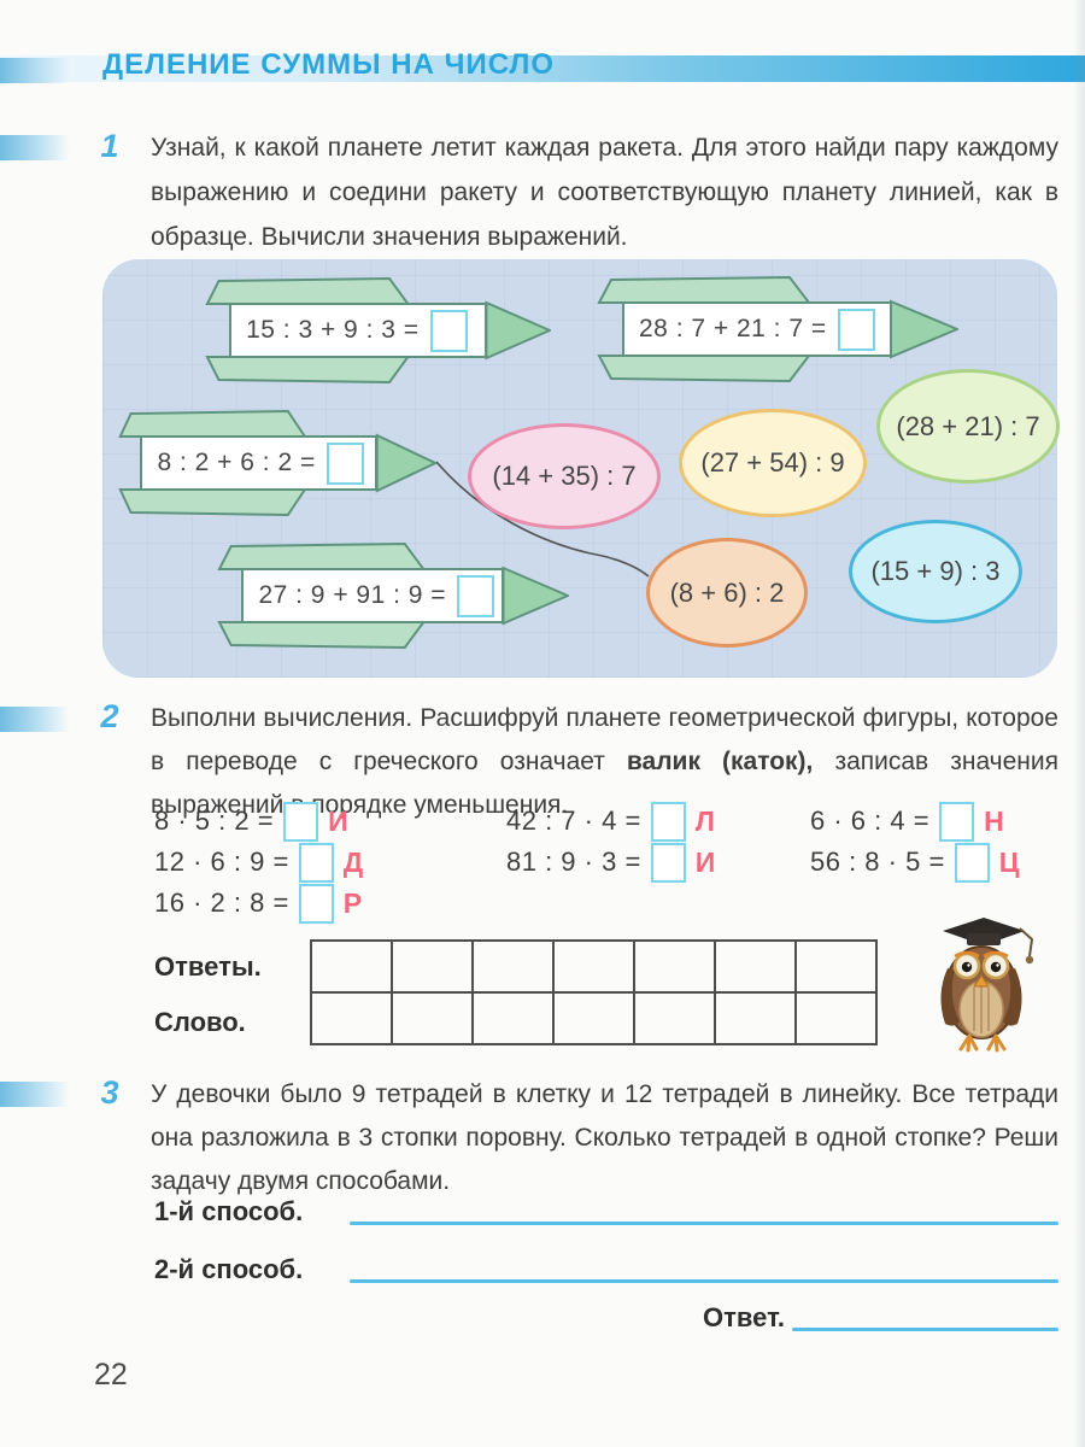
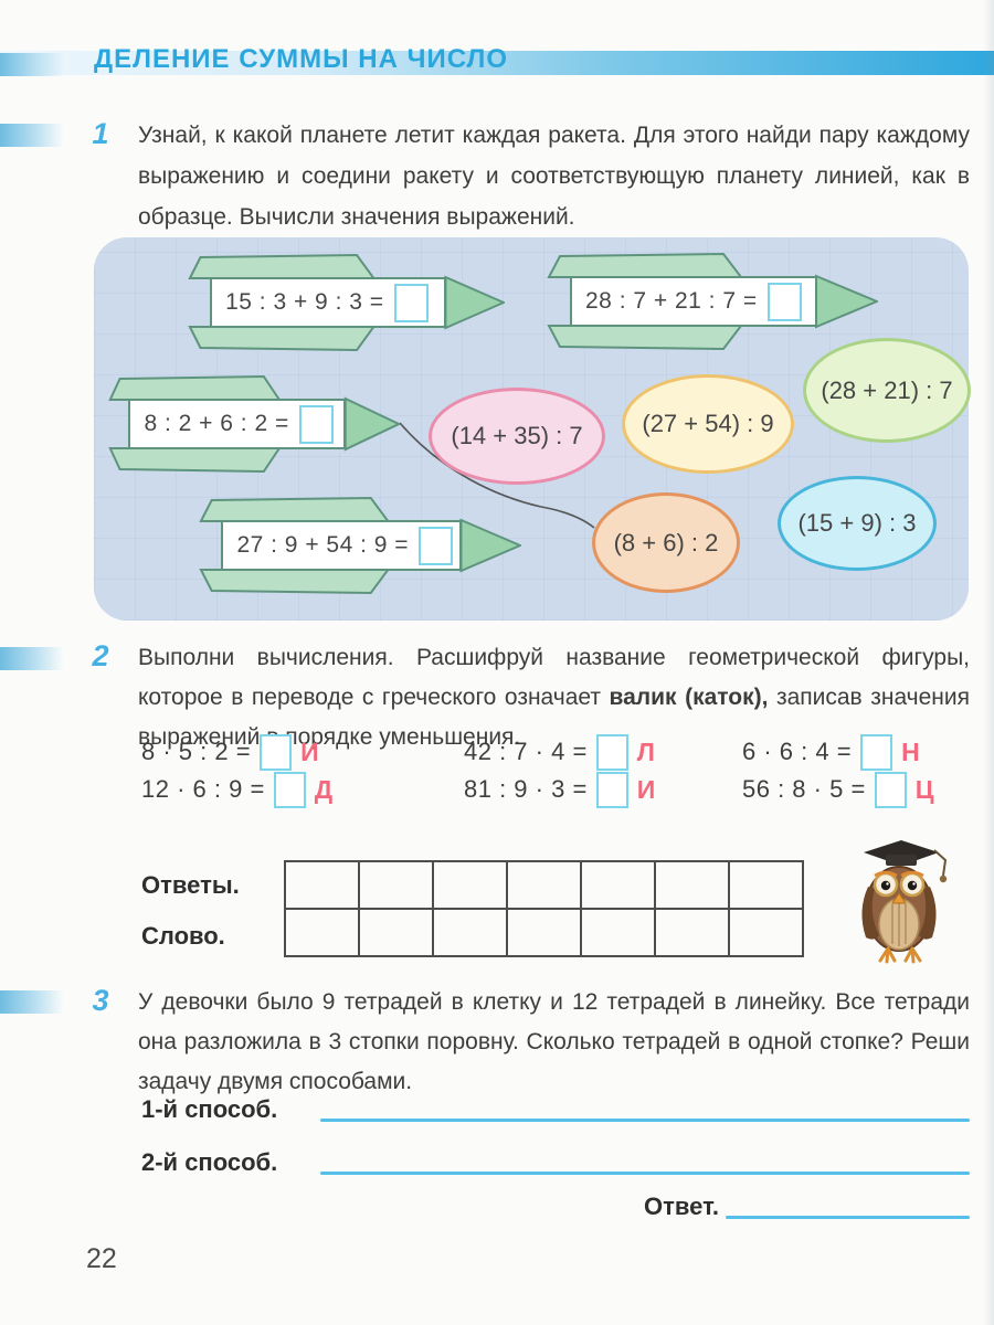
  ДЕЛЕНИЕ СУММЫ НА ЧИСЛО
  1
  Узнай, к какой планете летит каждая ракета. Для этого найди пару каждому выражению и соедини ракету и соответствующую планету линией, как в образце. Вычисли значения выражений.
  15 : 3 + 9 : 3 =
  28 : 7 + 21 : 7 =
  8 : 2 + 6 : 2 =
- 27 : 9 + 91 : 9 =
+ 27 : 9 + 54 : 9 =
  (14 + 35) : 7
  (27 + 54) : 9
  (28 + 21) : 7
  (8 + 6) : 2
  (15 + 9) : 3
  2
- Выполни вычисления. Расшифруй планете геометрической фигуры, которое в переводе с греческого означает валик (каток), записав значения выраженийорядке уменьшения.
+ Выполни вычисления. Расшифруй название геометрической фигуры, которое в переводе с греческого означает валик (каток), записав значения выраженийорядке уменьшения.
  8 · 5 : 2 =
  И
  12 · 6 : 9 =
  Д
- 16 · 2 : 8 =
- Р
  42 : 7 · 4 =
  Л
  81 : 9 · 3 =
  И
  6 · 6 : 4 =
  Н
  56 : 8 · 5 =
  Ц
  Ответы.
  Слово.
  3
  У девочки было 9 тетрадей в клетку и 12 тетрадей в линейку. Все тетради она разложила в 3 стопки поровну. Сколько тетрадей в одной стопке? Реши задачу двумя способами.
  1-й способ.
  2-й способ.
  Ответ.
  22
